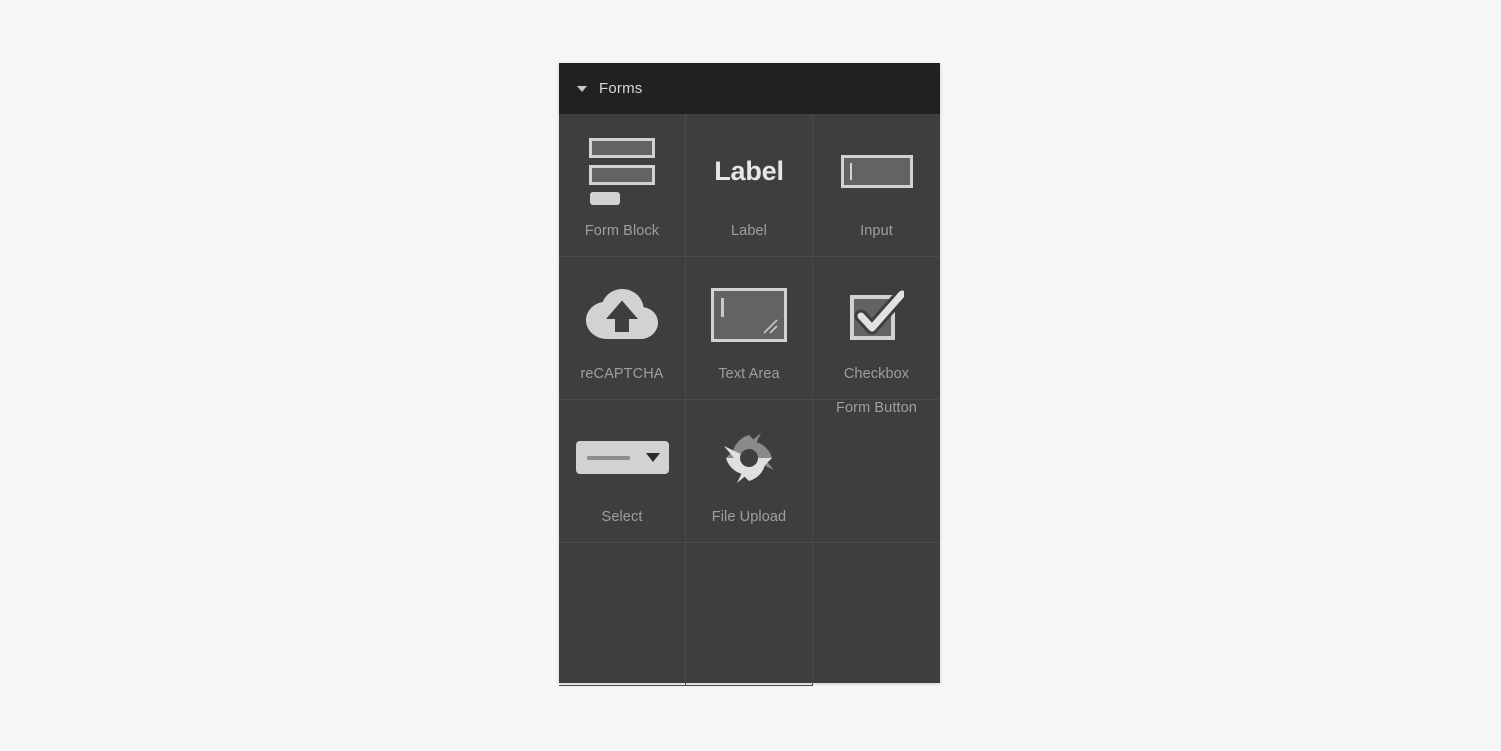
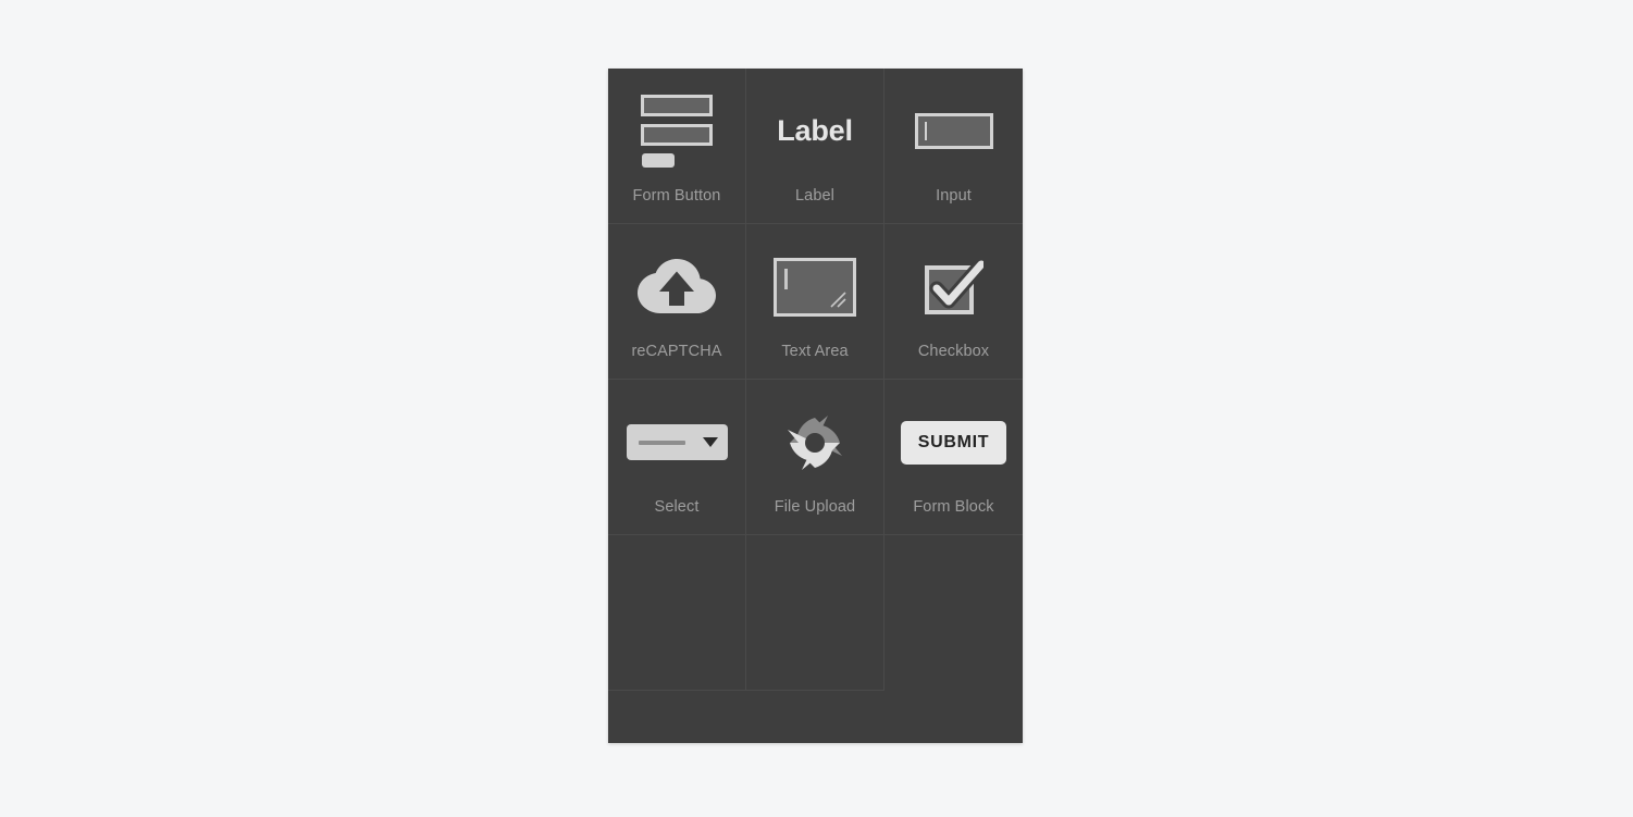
- Forms
- Form Block
+ Form Button
  Label
  Label
  Input
  reCAPTCHA
  Text Area
  Checkbox
  Select
  File Upload
+ SUBMIT
- Form Button
+ Form Block
